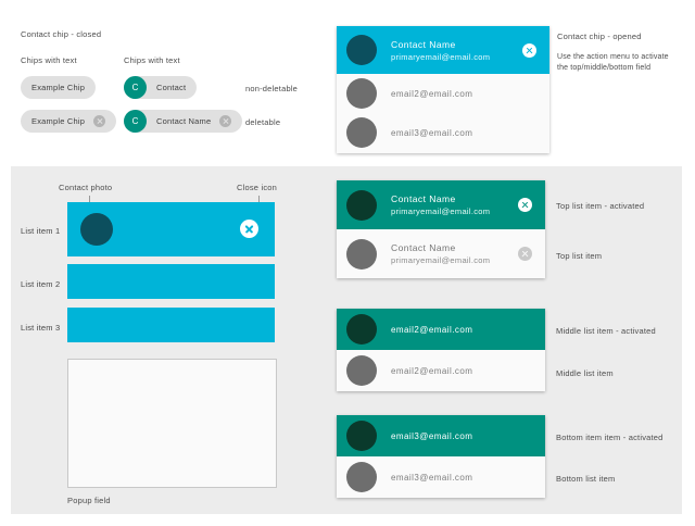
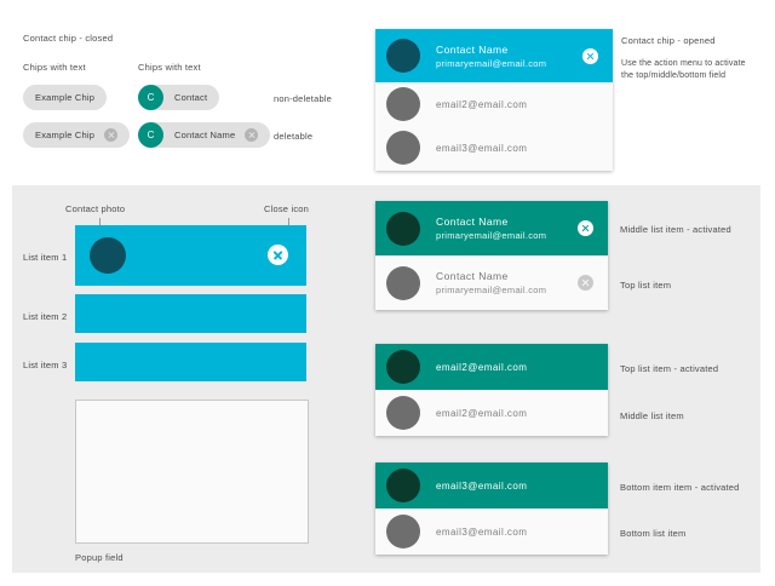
  Contact chip - closed
  Chips with text
  Chips with text
  Example Chip
  Example Chip
  C
  Contact
  C
  Contact Name
  non-deletable
  deletable
  Contact Name
  primaryemail@email.com
  email2@email.com
  email3@email.com
  Contact chip - opened
  Contact photo
  Close icon
  List item 1
  List item 2
  List item 3
  Popup field
  Contact Name
  primaryemail@email.com
  Contact Name
  primaryemail@email.com
- Top list item - activated
+ Middle list item - activated
  Top list item
  email2@email.com
  email2@email.com
- Middle list item - activated
+ Top list item - activated
  Middle list item
  email3@email.com
  email3@email.com
  Bottom item item - activated
  Bottom list item
